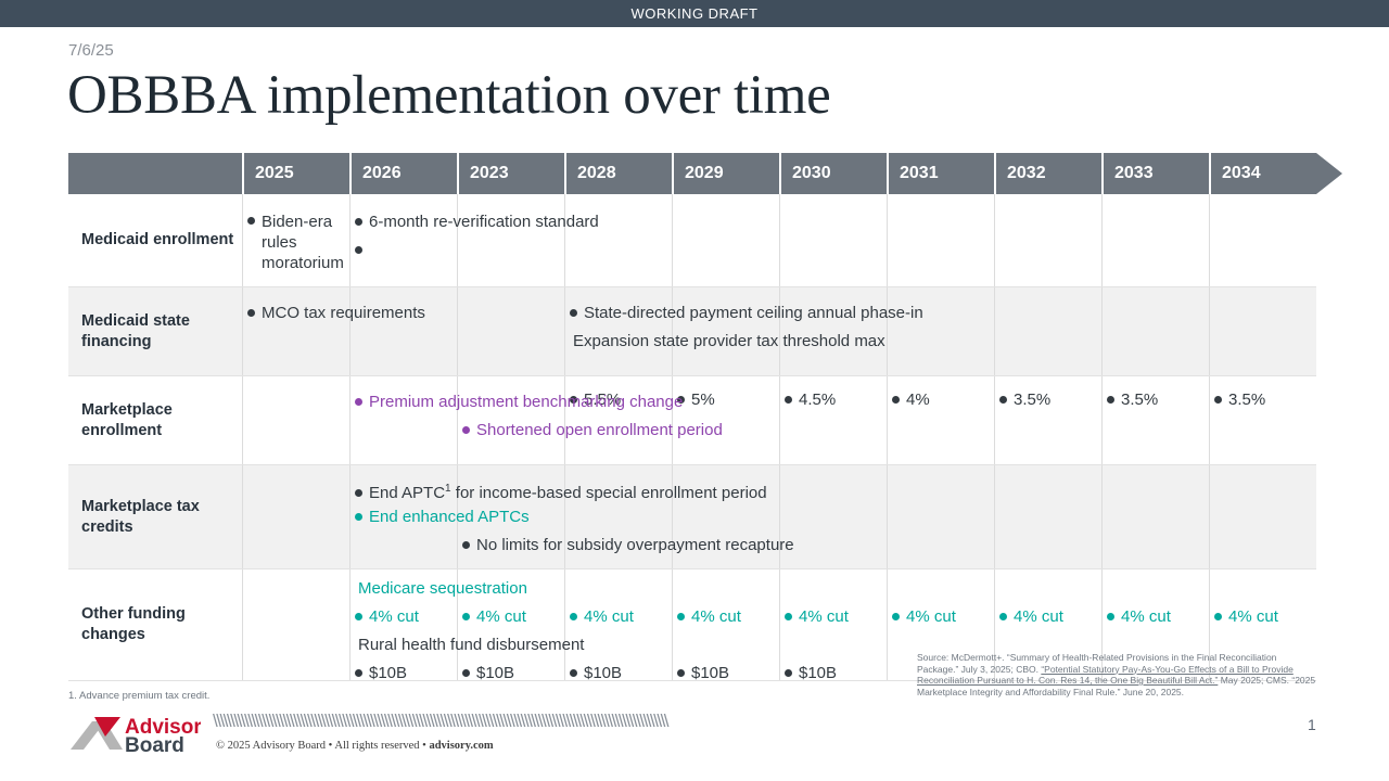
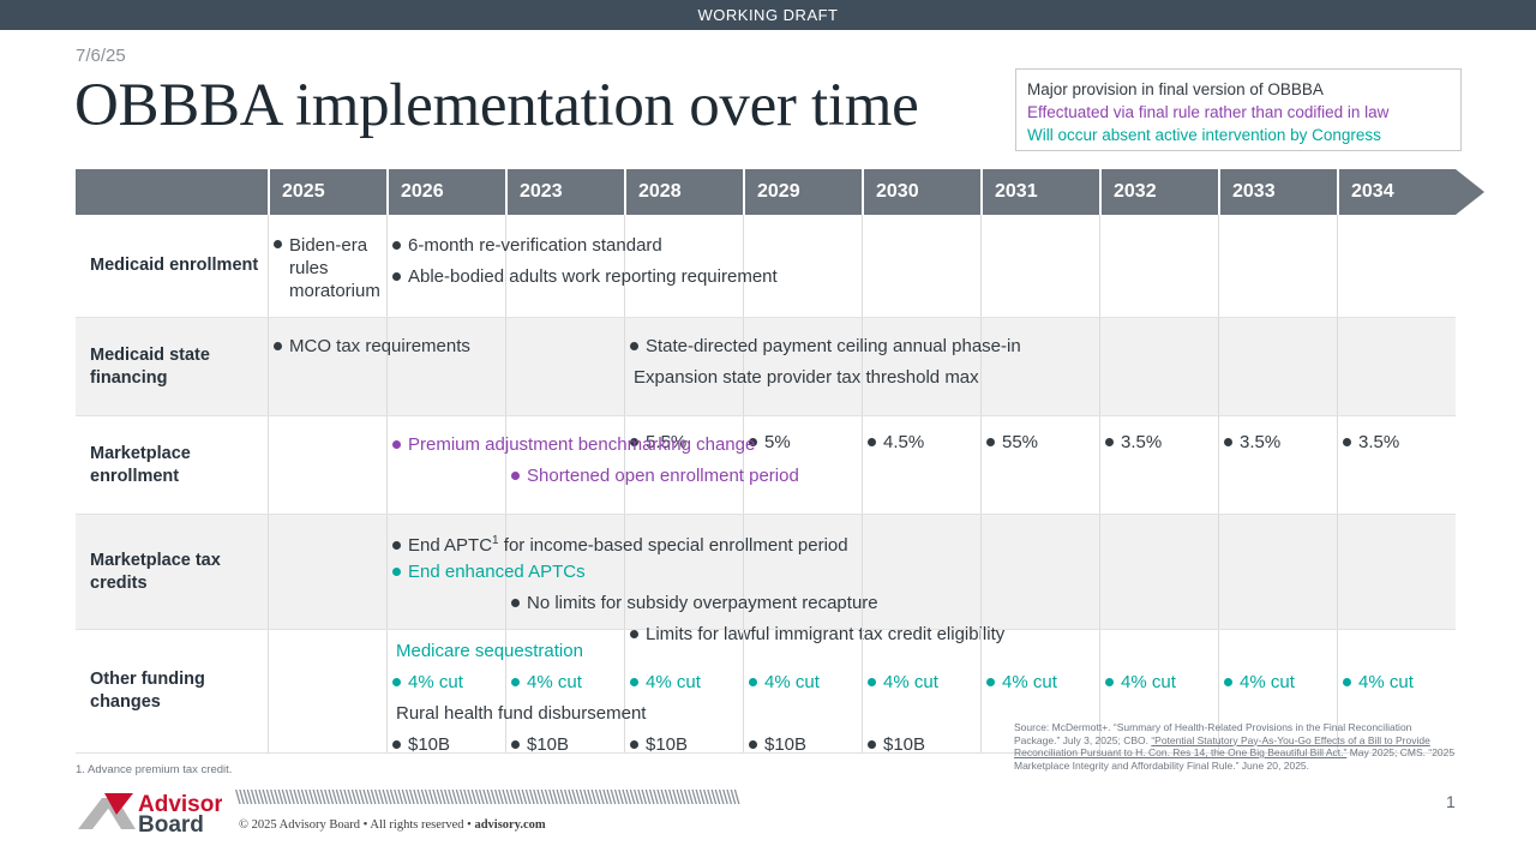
  WORKING DRAFT
  7/6/25
  OBBBA implementation over time
+ Major provision in final version of OBBBA
+ Effectuated via final rule rather than codified in law
+ Will occur absent active intervention by Congress
  2025
  2026
  2023
  2028
  2029
  2030
  2031
  2032
  2033
  2034
  Medicaid enrollment
  Biden-era rules moratorium
  6-month re-verification standard
+ Able-bodied adults work reporting requirement
  Medicaid state financing
  MCO tax requirements
  State-directed payment ceiling annual phase-in
  Expansion state provider tax threshold max
  5.5%
  5%
  4.5%
- 4%
+ 55%
  3.5%
  3.5%
  3.5%
  Marketplace enrollment
  Premium adjustment benchmarking change
  Shortened open enrollment period
  Marketplace tax credits
  End APTC1 for income-based special enrollment period
  End enhanced APTCs
  No limits for subsidy overpayment recapture
+ Limits for lawful immigrant tax credit eligibility
  Other funding changes
  Medicare sequestration
  4% cut
  4% cut
  4% cut
  4% cut
  4% cut
  4% cut
  4% cut
  4% cut
  4% cut
  Rural health fund disbursement
  $10B
  $10B
  $10B
  $10B
  $10B
  Source: McDermott+. “Summary of Health-Related Provisions in the Final Reconciliation Package.” July 3, 2025; CBO. “Potential Statutory Pay-As-You-Go Effects of a Bill to Provide Reconciliation Pursuant to H. Con. Res 14, the One Big Beautiful Bill Act.” May 2025; CMS. “2025 Marketplace Integrity and Affordability Final Rule.” June 20, 2025.
  1. Advance premium tax credit.
  Advisor
  Board
  \\\\\\\\\\\\\\\\\\\\\\\\\\\\\\\\\\\\\\\\\\\\\\\\\\\\\\\\\\\\\\\\\\\\\\\\\\\\\\\\\\\\\\\\\\\\\\\\\\\\\\\\\\\\\\\\\\\\\\\\\\\\\\\\\\
  © 2025 Advisory Board • All rights reserved • advisory.com
  1
